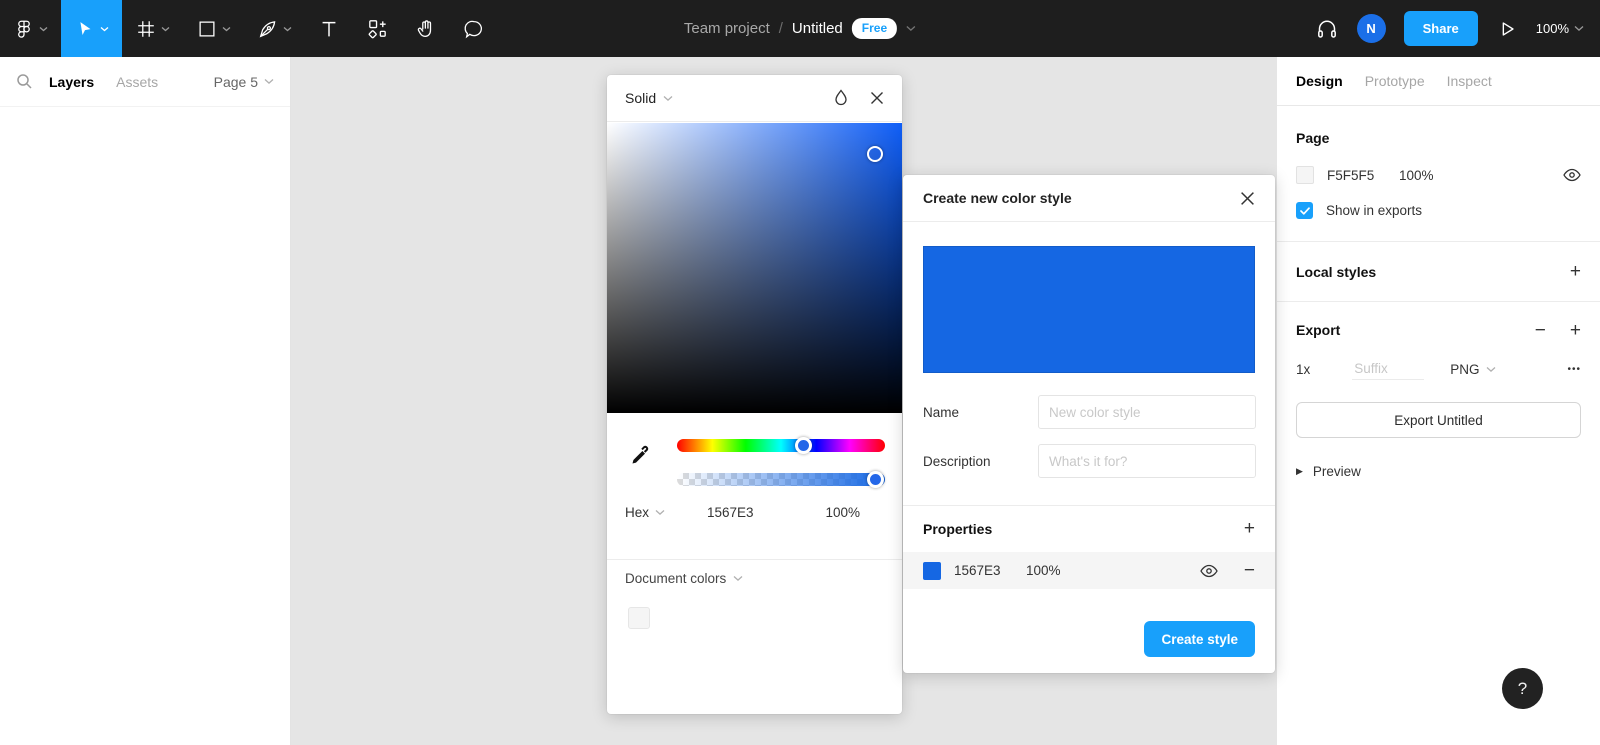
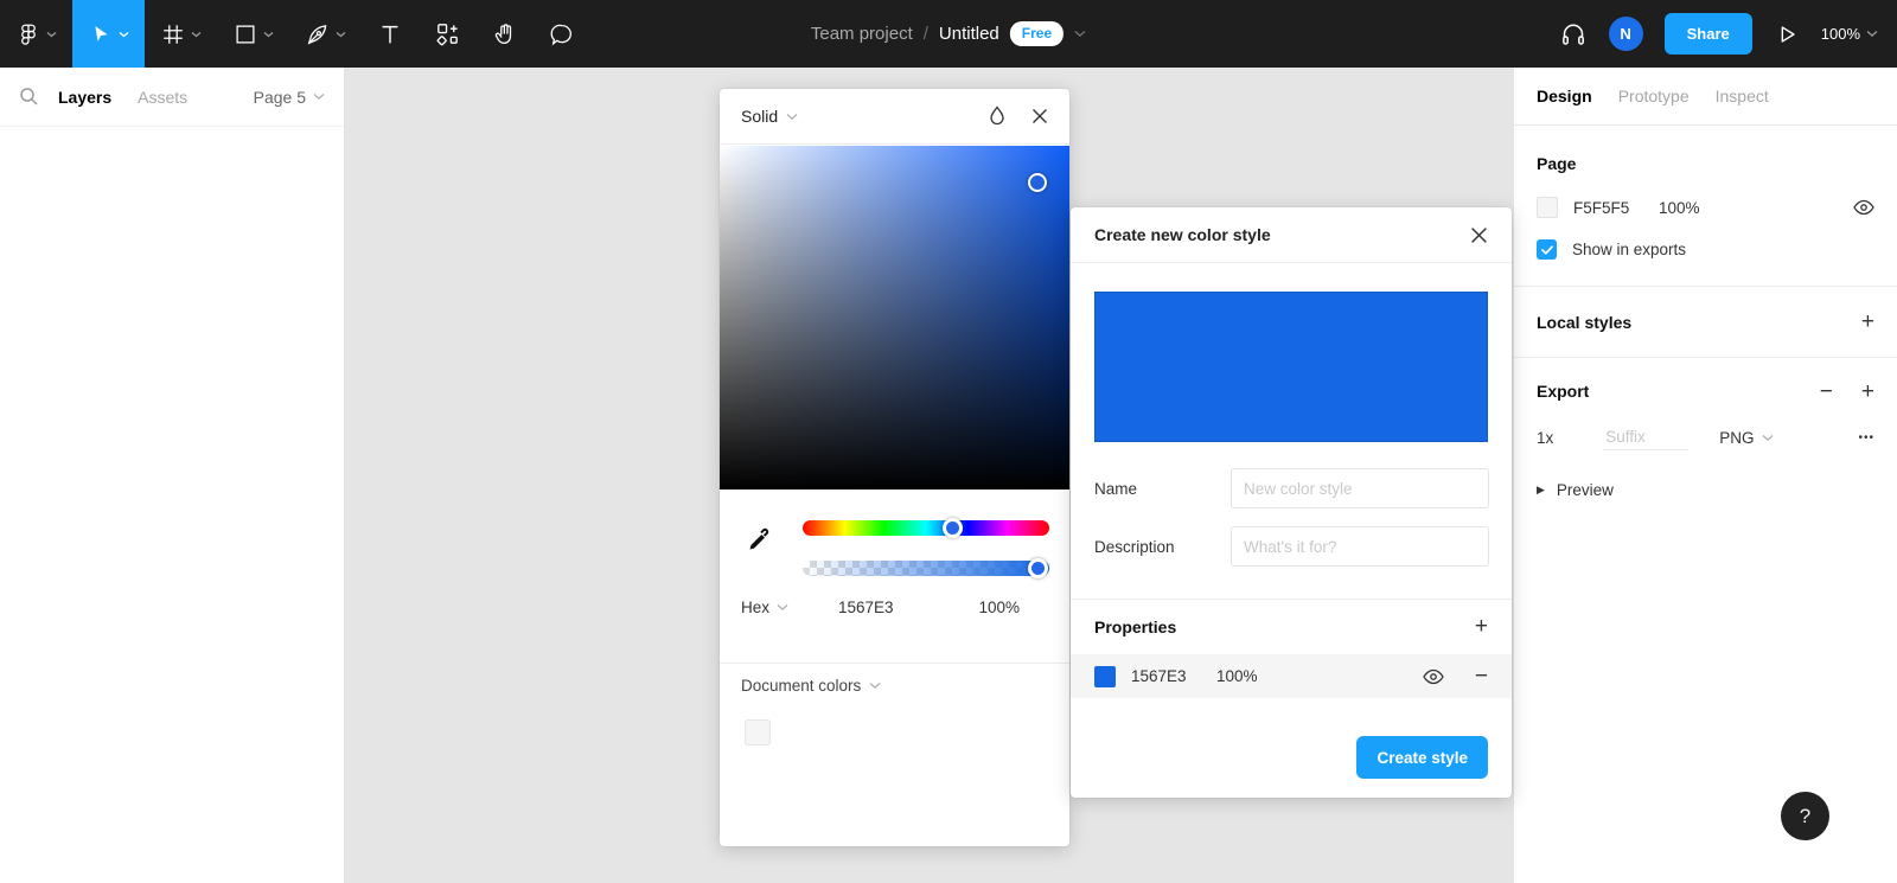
  Team project
  /
  Untitled
  Free
  N
  Share
  100%
  Layers
  Assets
  Page 5
  Design
  Prototype
  Inspect
  Page
  F5F5F5
  100%
  Show in exports
  Local styles
  +
  Export
  −
  +
  1x
  Suffix
  PNG
  •••
- Export Untitled
  ▶
  Preview
  Solid
  Hex
  1567E3
  100%
  Document colors
  Create new color style
  Name
  New color style
  Description
  What's it for?
  Properties
  +
  1567E3
  100%
  −
  Create style
  ?
